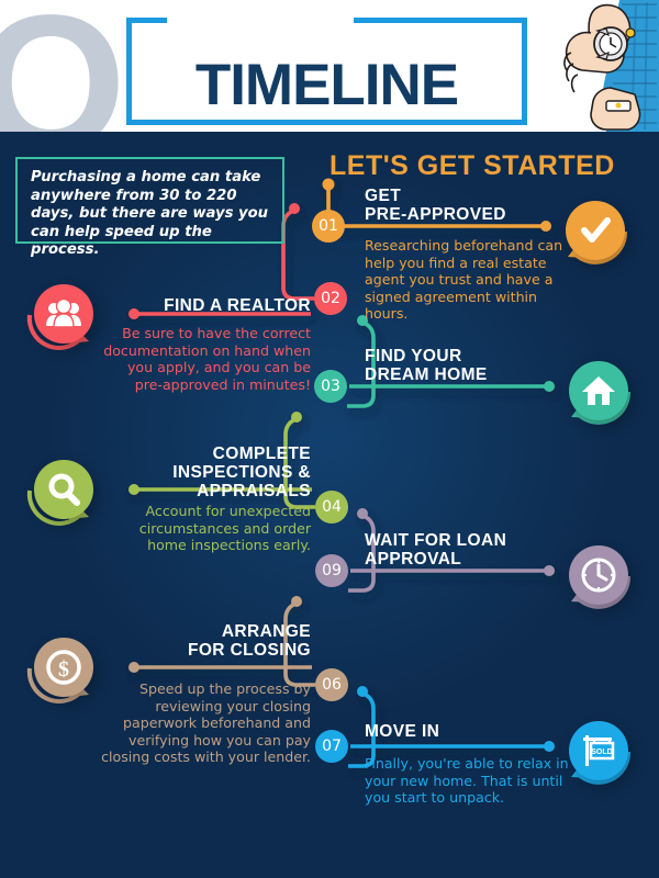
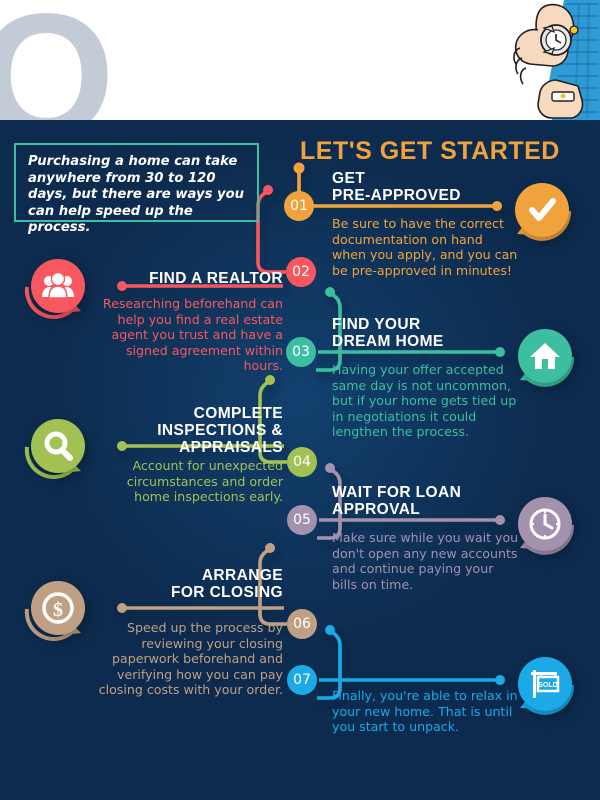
  Q
- TIMELINE
- Purchasing a home can take anywhere from 30 to 220 days, but there are ways you can help speed up the process.
+ Purchasing a home can take anywhere from 30 to 120 days, but there are ways you can help speed up the process.
  LET'S GET STARTED
  01
  GET
  PRE-APPROVED
- Researching beforehand can help you find a real estate agent you trust and have a signed agreement within hours.
+ Be sure to have the correct documentation on hand when you apply, and you can be pre-approved in minutes!
  02
  FIND A REALTOR
- Be sure to have the correct documentation on hand when you apply, and you can be pre-approved in minutes!
+ Researching beforehand can help you find a real estate agent you trust and have a signed agreement within hours.
  03
  FIND YOUR
  DREAM HOME
+ Having your offer accepted same day is not uncommon, but if your home gets tied up in negotiations it could lengthen the process.
  04
  COMPLETE
  INSPECTIONS &
  APPRAISALS
  Account for unexpected circumstances and order home inspections early.
- 09
+ 05
  WAIT FOR LOAN
  APPROVAL
+ Make sure while you wait you don't open any new accounts and continue paying your bills on time.
  06
  ARRANGE
  FOR CLOSING
- Speed up the process by reviewing your closing paperwork beforehand and verifying how you can pay closing costs with your lender.
+ Speed up the process by reviewing your closing paperwork beforehand and verifying how you can pay closing costs with your order.
  $
  07
- MOVE IN
  Finally, you're able to relax in your new home. That is until you start to unpack.
